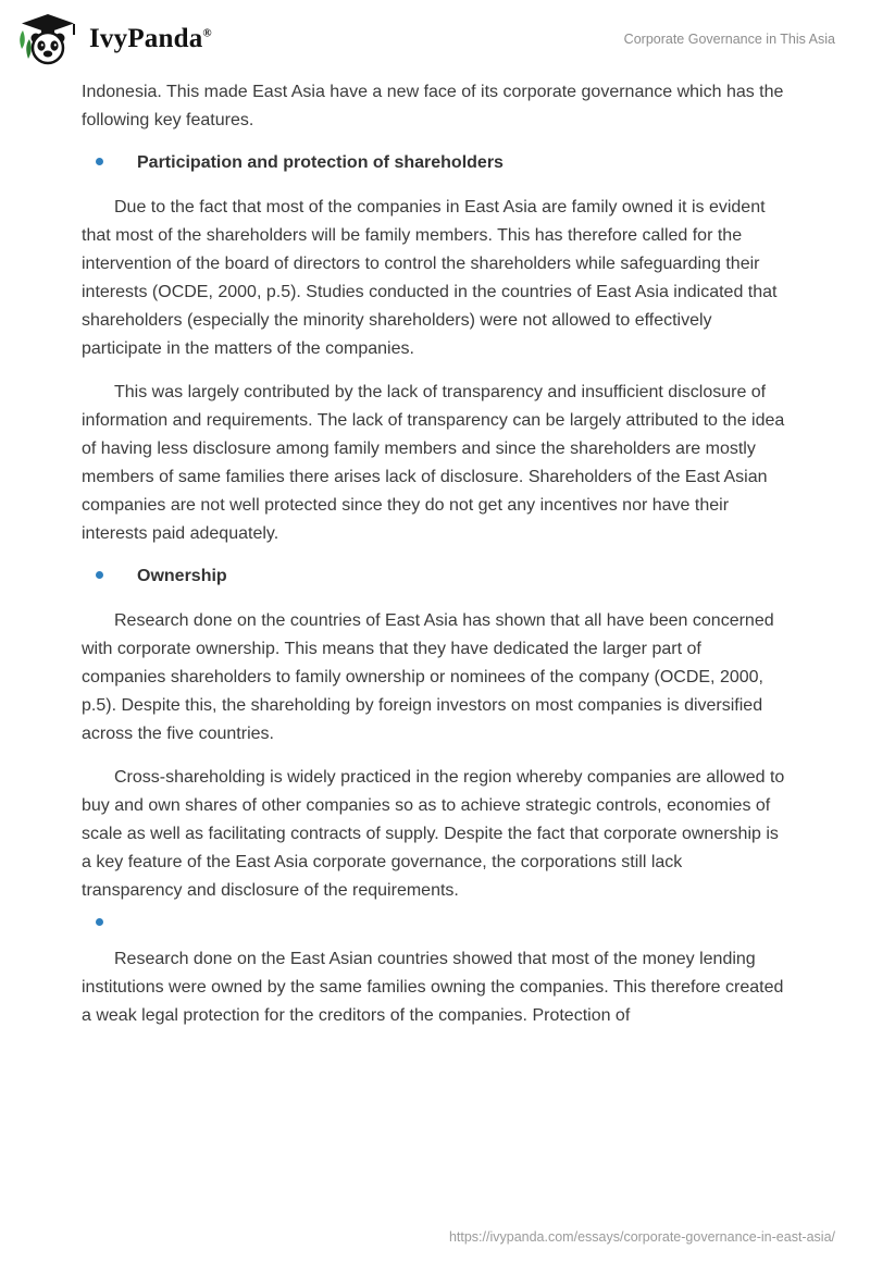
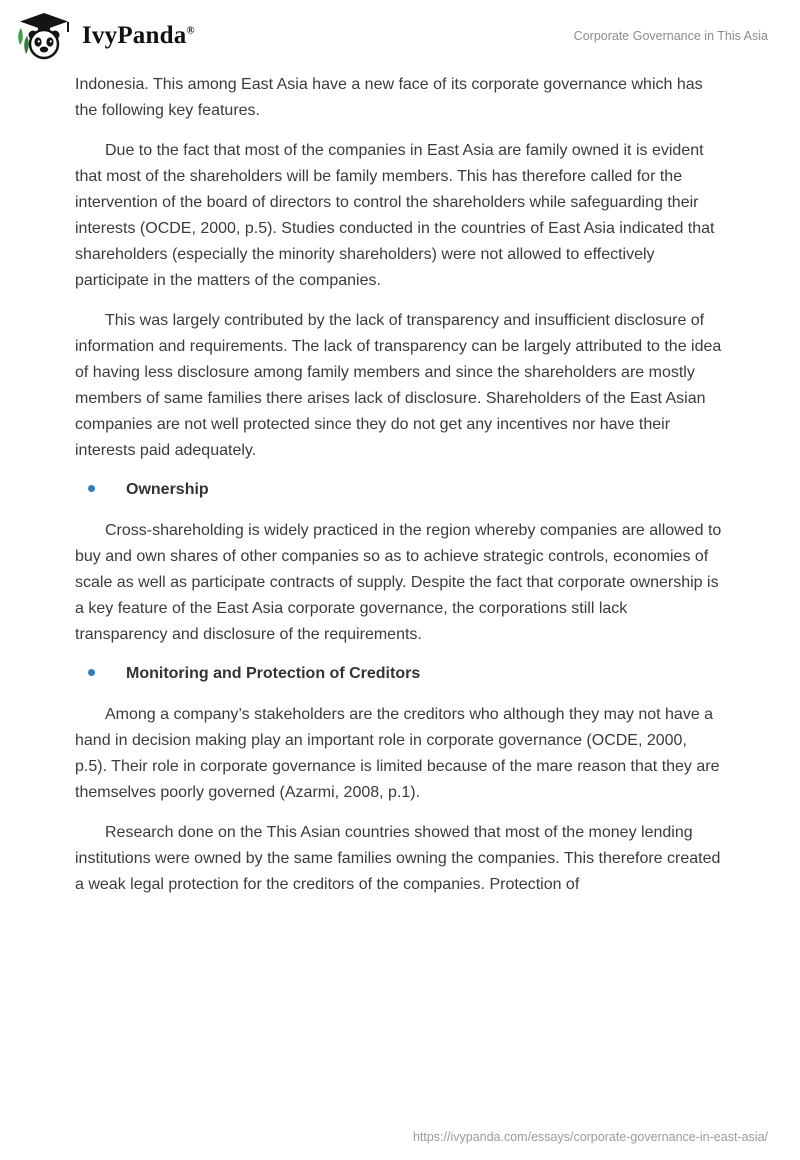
  IvyPanda®
  Corporate Governance in This Asia
- Indonesia. This made East Asia have a new face of its corporate governance which has the following key features.
+ Indonesia. This among East Asia have a new face of its corporate governance which has the following key features.
- Participation and protection of shareholders
  Due to the fact that most of the companies in East Asia are family owned it is evident that most of the shareholders will be family members. This has therefore called for the intervention of the board of directors to control the shareholders while safeguarding their interests (OCDE, 2000, p.5). Studies conducted in the countries of East Asia indicated that shareholders (especially the minority shareholders) were not allowed to effectively participate in the matters of the companies.
  This was largely contributed by the lack of transparency and insufficient disclosure of information and requirements. The lack of transparency can be largely attributed to the idea of having less disclosure among family members and since the shareholders are mostly members of same families there arises lack of disclosure. Shareholders of the East Asian companies are not well protected since they do not get any incentives nor have their interests paid adequately.
  Ownership
- Research done on the countries of East Asia has shown that all have been concerned with corporate ownership. This means that they have dedicated the larger part of companies shareholders to family ownership or nominees of the company (OCDE, 2000, p.5). Despite this, the shareholding by foreign investors on most companies is diversified across the five countries.
- Cross-shareholding is widely practiced in the region whereby companies are allowed to buy and own shares of other companies so as to achieve strategic controls, economies of scale as well as facilitating contracts of supply. Despite the fact that corporate ownership is a key feature of the East Asia corporate governance, the corporations still lack transparency and disclosure of the requirements.
+ Cross-shareholding is widely practiced in the region whereby companies are allowed to buy and own shares of other companies so as to achieve strategic controls, economies of scale as well as participate contracts of supply. Despite the fact that corporate ownership is a key feature of the East Asia corporate governance, the corporations still lack transparency and disclosure of the requirements.
+ Monitoring and Protection of Creditors
+ Among a company’s stakeholders are the creditors who although they may not have a hand in decision making play an important role in corporate governance (OCDE, 2000, p.5). Their role in corporate governance is limited because of the mare reason that they are themselves poorly governed (Azarmi, 2008, p.1).
- Research done on the East Asian countries showed that most of the money lending institutions were owned by the same families owning the companies. This therefore created a weak legal protection for the creditors of the companies. Protection of
+ Research done on the This Asian countries showed that most of the money lending institutions were owned by the same families owning the companies. This therefore created a weak legal protection for the creditors of the companies. Protection of
  https://ivypanda.com/essays/corporate-governance-in-east-asia/
